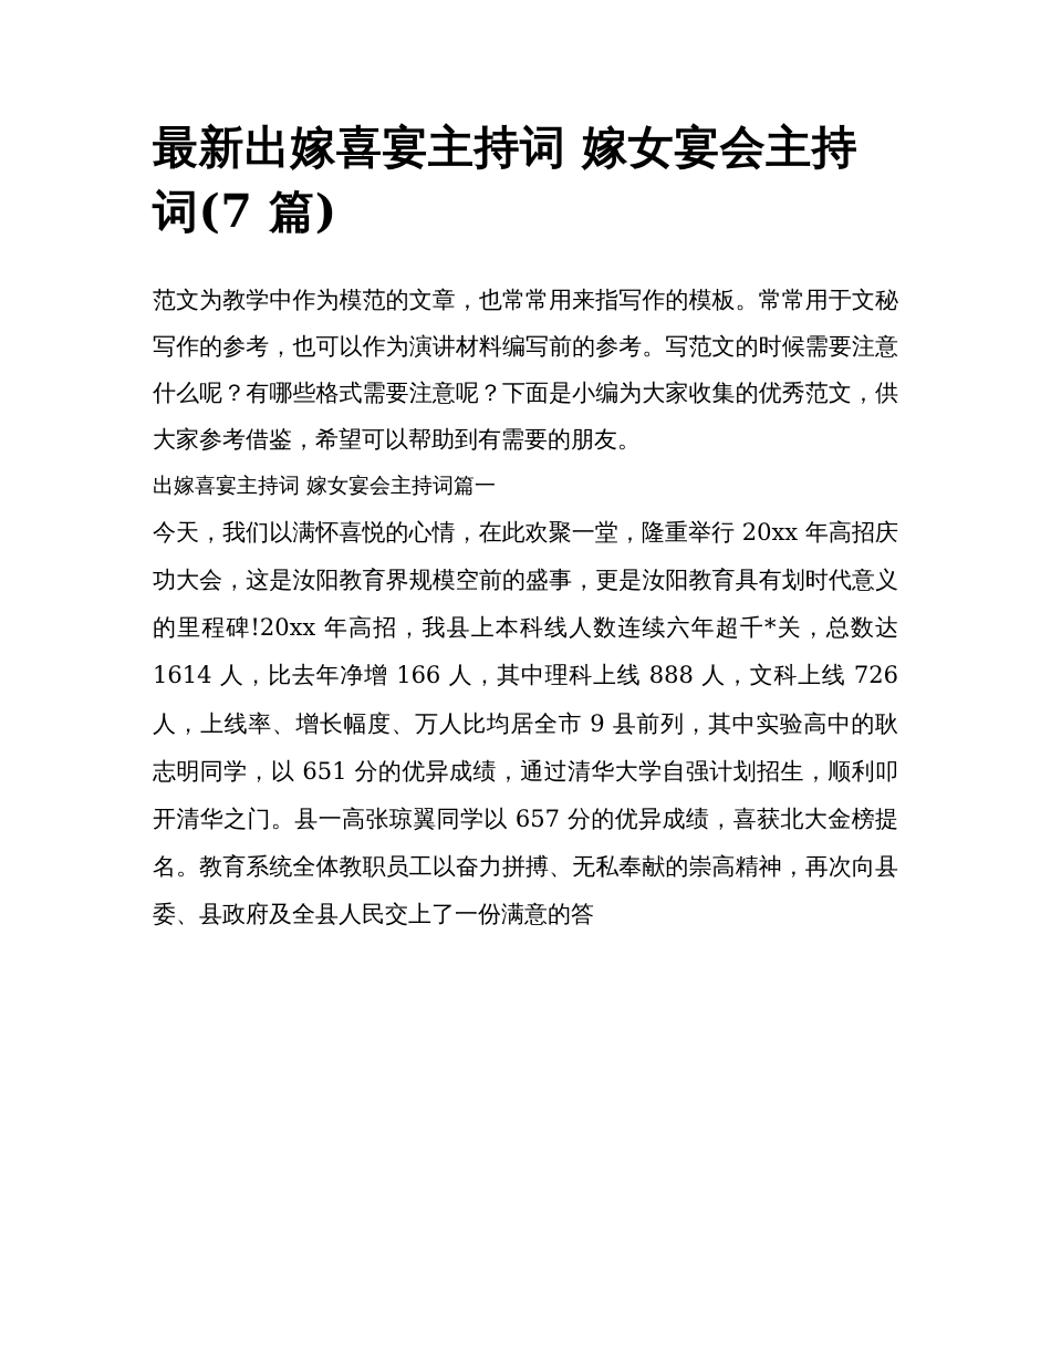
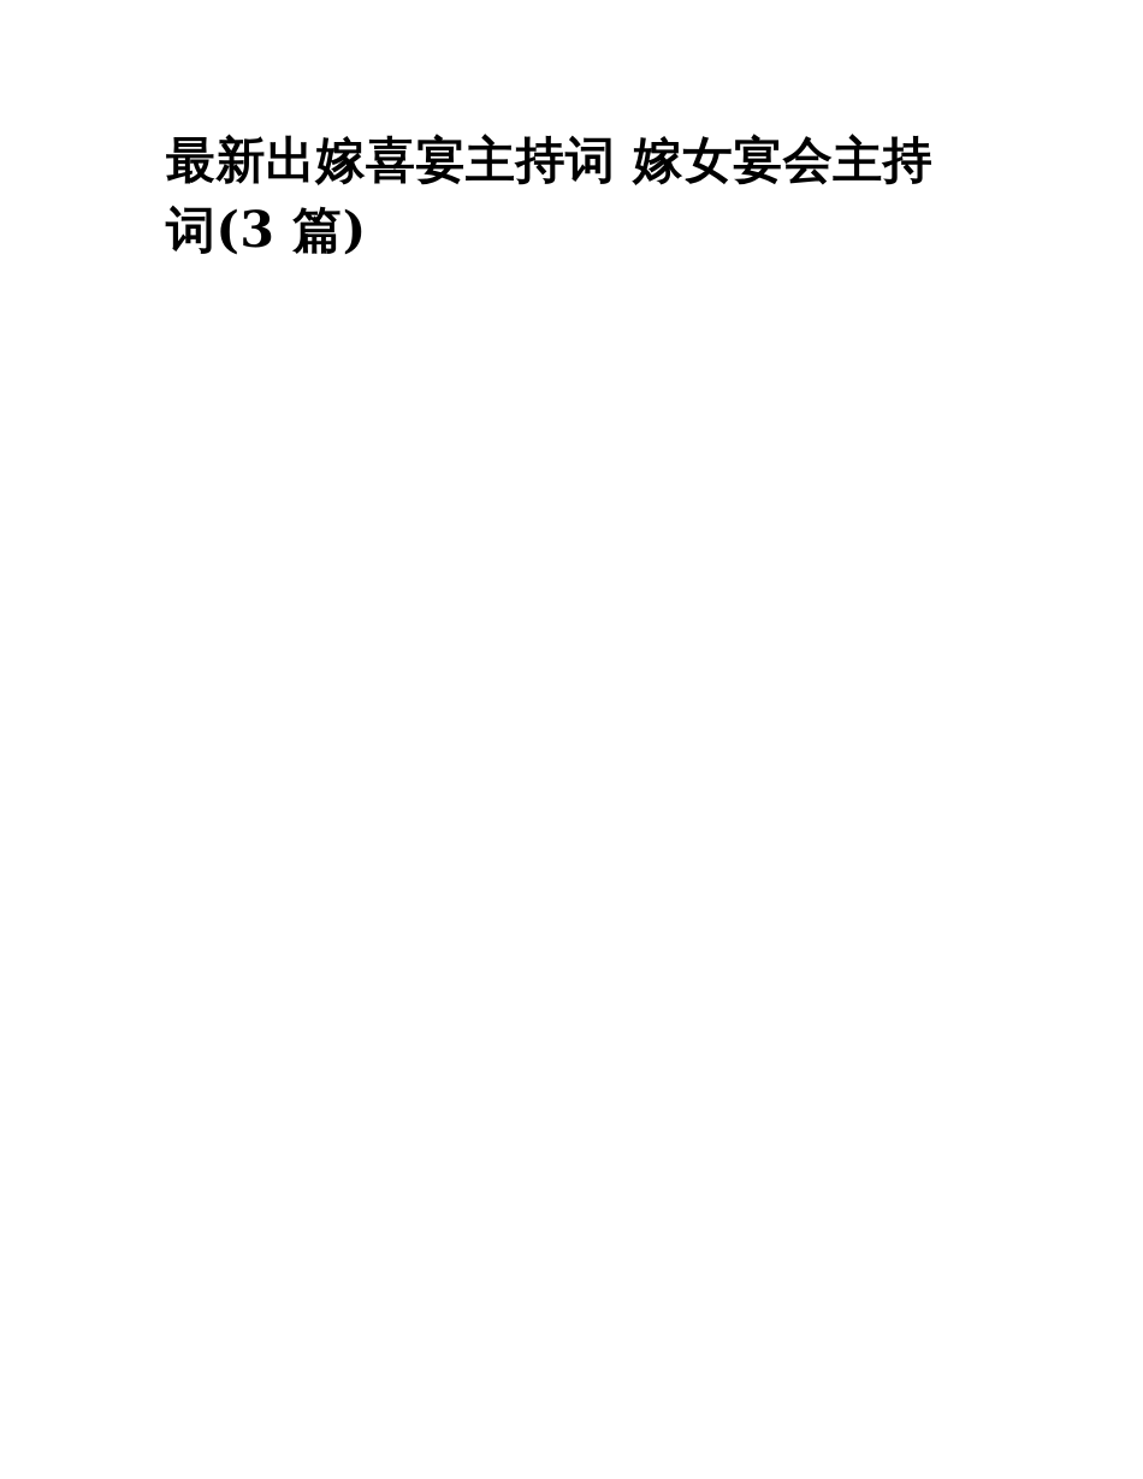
- 最新出嫁喜宴主持词 嫁女宴会主持词(7 篇)
+ 最新出嫁喜宴主持词 嫁女宴会主持词(3 篇)
- 范文为教学中作为模范的文章，也常常用来指写作的模板。常常用于文秘写作的参考，也可以作为演讲材料编写前的参考。写范文的时候需要注意什么呢？有哪些格式需要注意呢？下面是小编为大家收集的优秀范文，供大家参考借鉴，希望可以帮助到有需要的朋友。
- 出嫁喜宴主持词 嫁女宴会主持词篇一
- 今天，我们以满怀喜悦的心情，在此欢聚一堂，隆重举行 20xx 年高招庆功大会，这是汝阳教育界规模空前的盛事，更是汝阳教育具有划时代意义的里程碑!20xx 年高招，我县上本科线人数连续六年超千*关，总数达 1614 人，比去年净增 166 人，其中理科上线 888 人，文科上线 726 人，上线率、增长幅度、万人比均居全市 9 县前列，其中实验高中的耿志明同学，以 651 分的优异成绩，通过清华大学自强计划招生，顺利叩开清华之门。县一高张琼翼同学以 657 分的优异成绩，喜获北大金榜提名。教育系统全体教职员工以奋力拼搏、无私奉献的崇高精神，再次向县委、县政府及全县人民交上了一份满意的答
